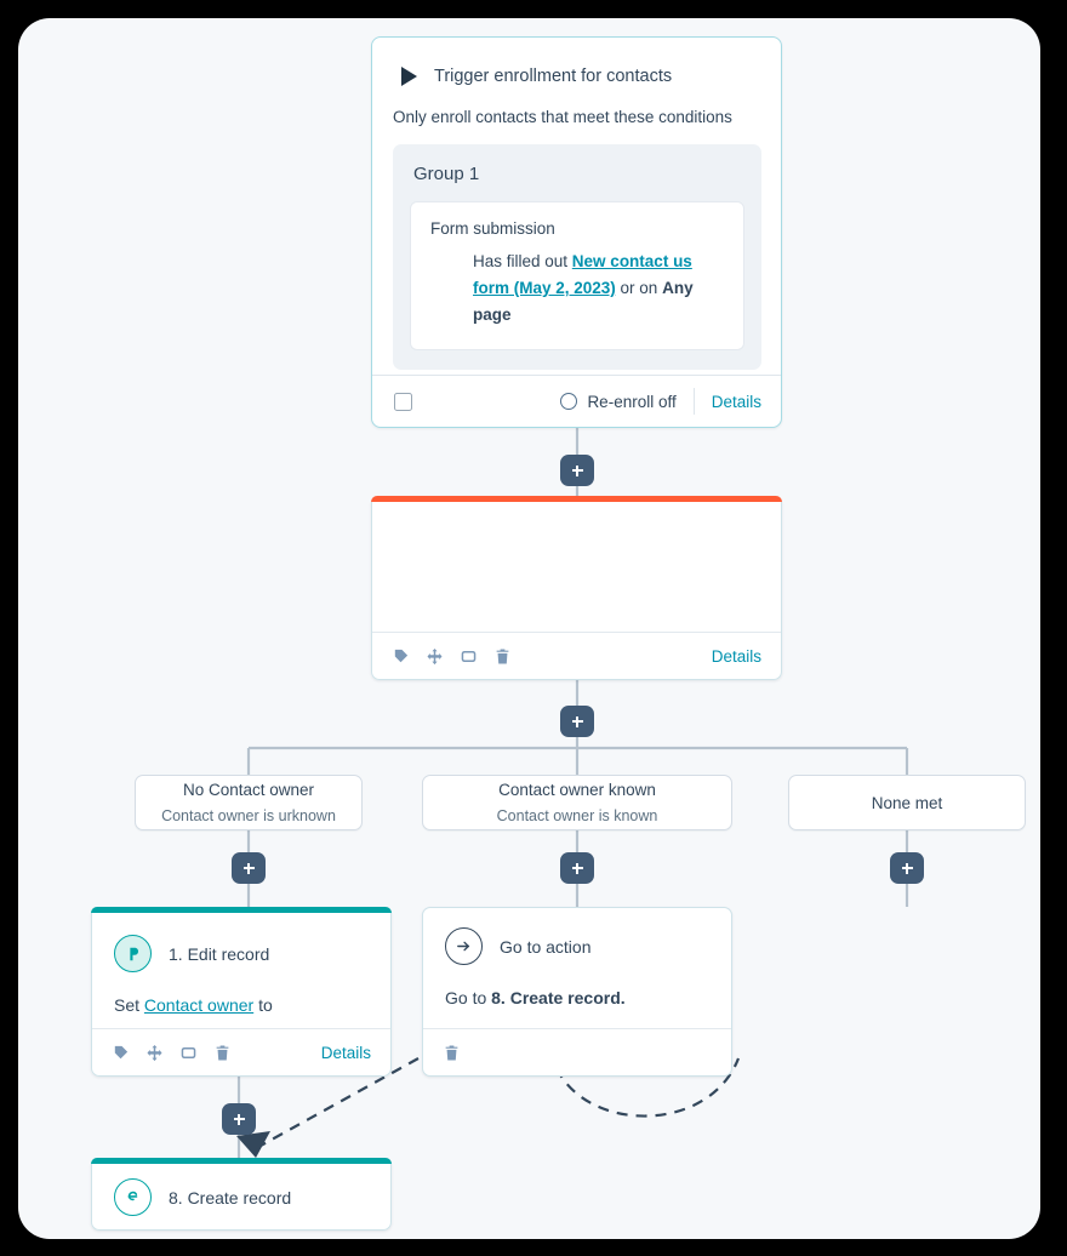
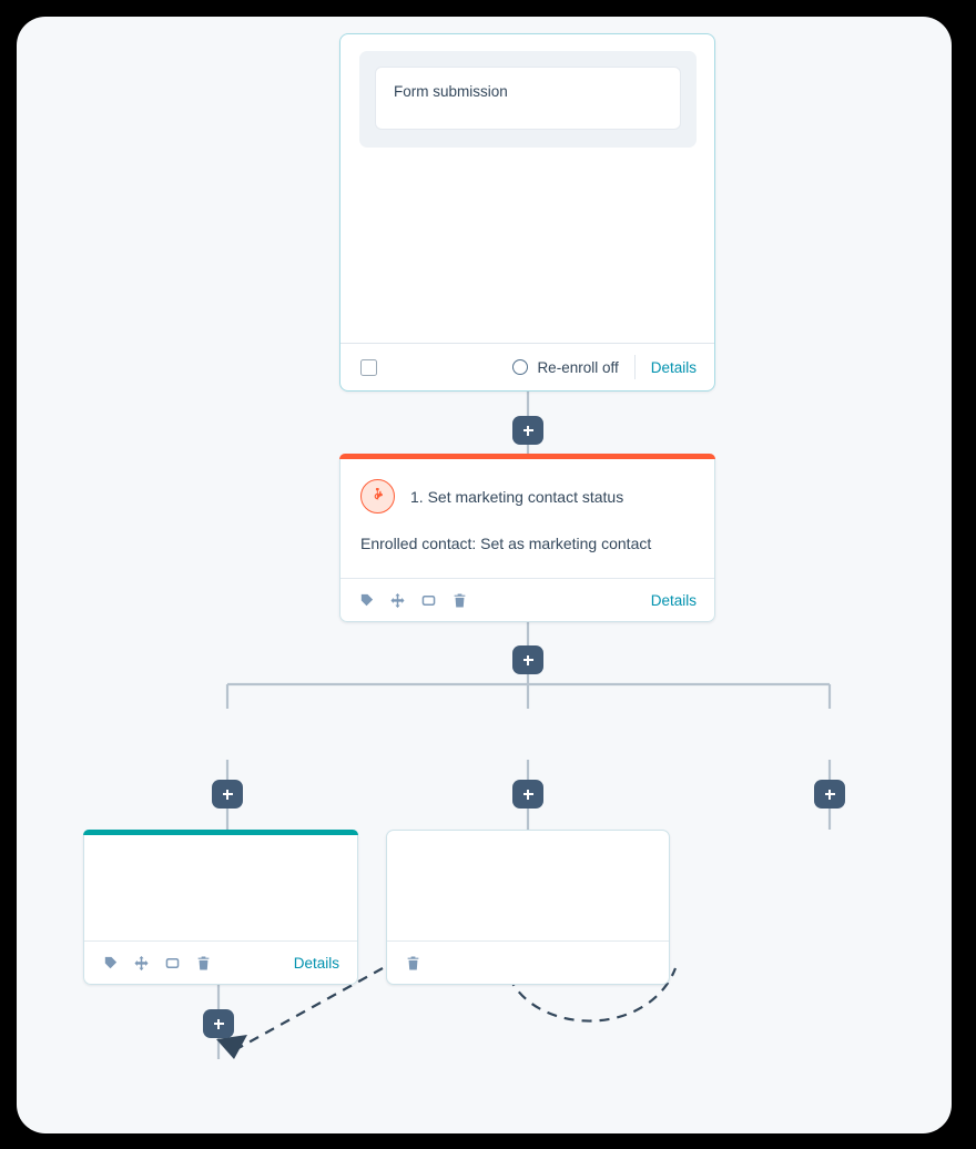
- Trigger enrollment for contacts
- Only enroll contacts that meet these conditions
- Group 1
  Form submission
- Has filled out New contact us form (May 2, 2023) or on Any page
  Re-enroll off
  Details
+ 1. Set marketing contact status
+ Enrolled contact: Set as marketing contact
  Details
- No Contact owner
- Contact owner is urknown
- Contact owner known
- Contact owner is known
- None met
- 1. Edit record
- Set Contact owner to
  Details
- Go to action
- Go to 8. Create record.
- 8. Create record
